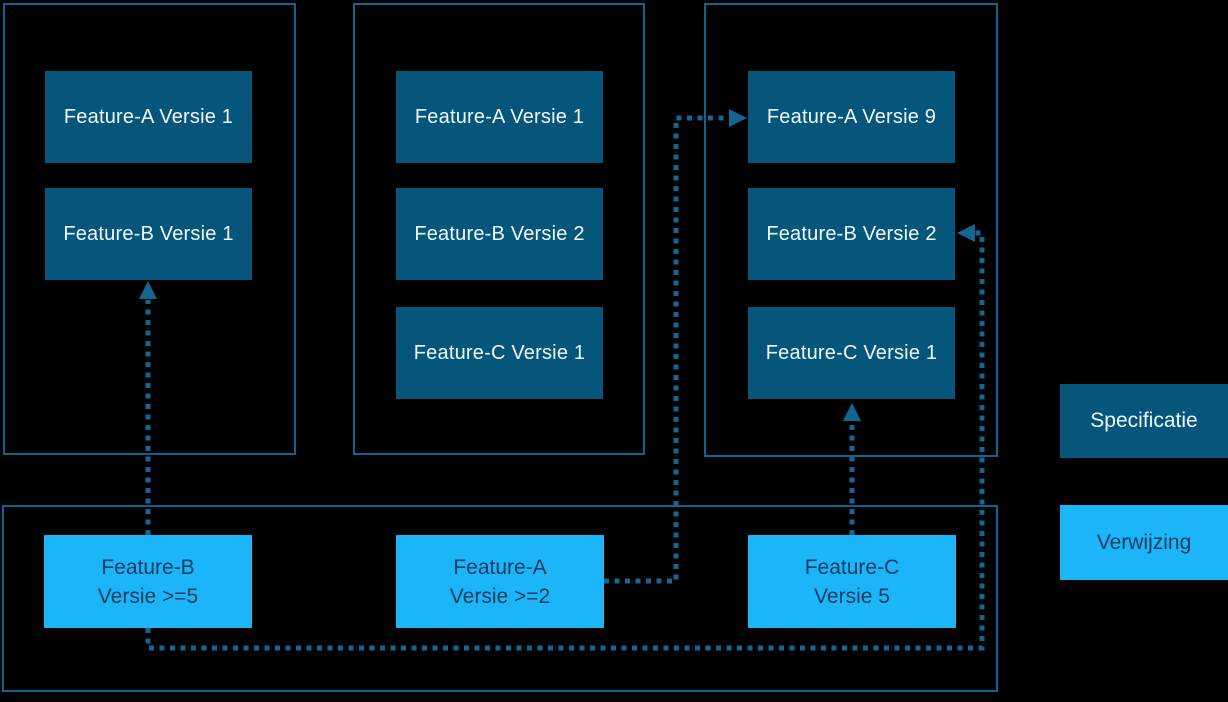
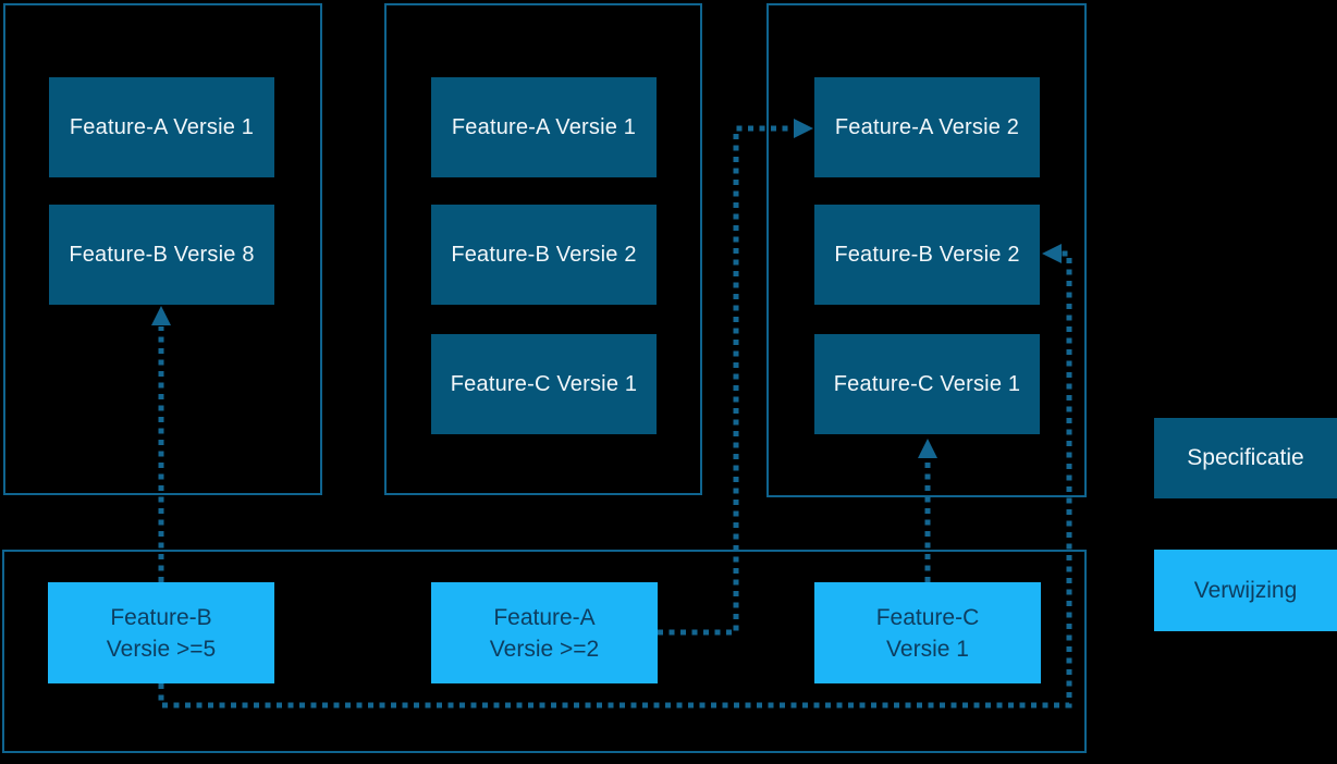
  Feature-A Versie 1
- Feature-B Versie 1
+ Feature-B Versie 8
  Feature-A Versie 1
  Feature-B Versie 2
  Feature-C Versie 1
- Feature-A Versie 9
+ Feature-A Versie 2
  Feature-B Versie 2
  Feature-C Versie 1
  Feature-B
  Versie >=5
  Feature-A
  Versie >=2
  Feature-C
- Versie 5
+ Versie 1
  Specificatie
  Verwijzing
